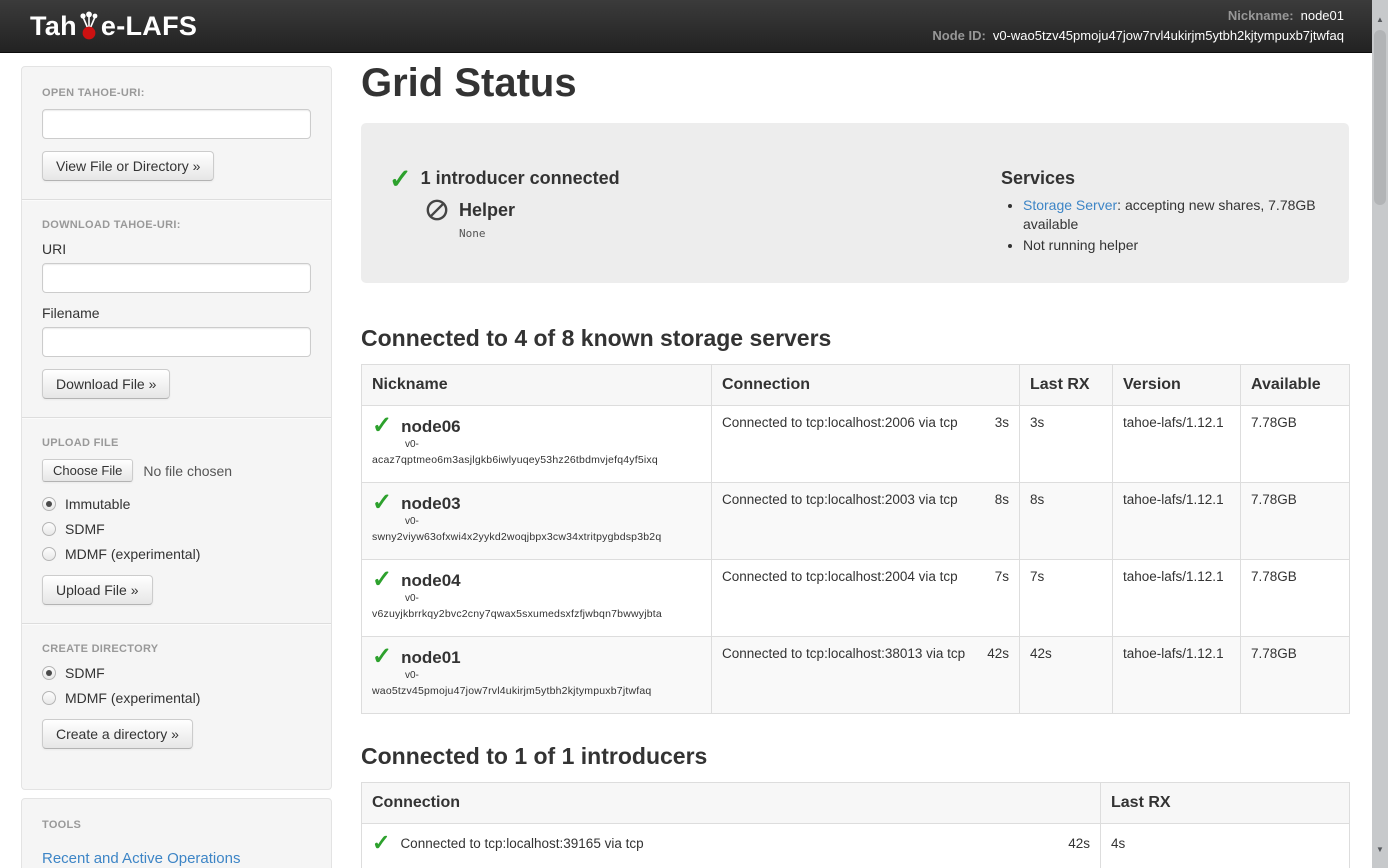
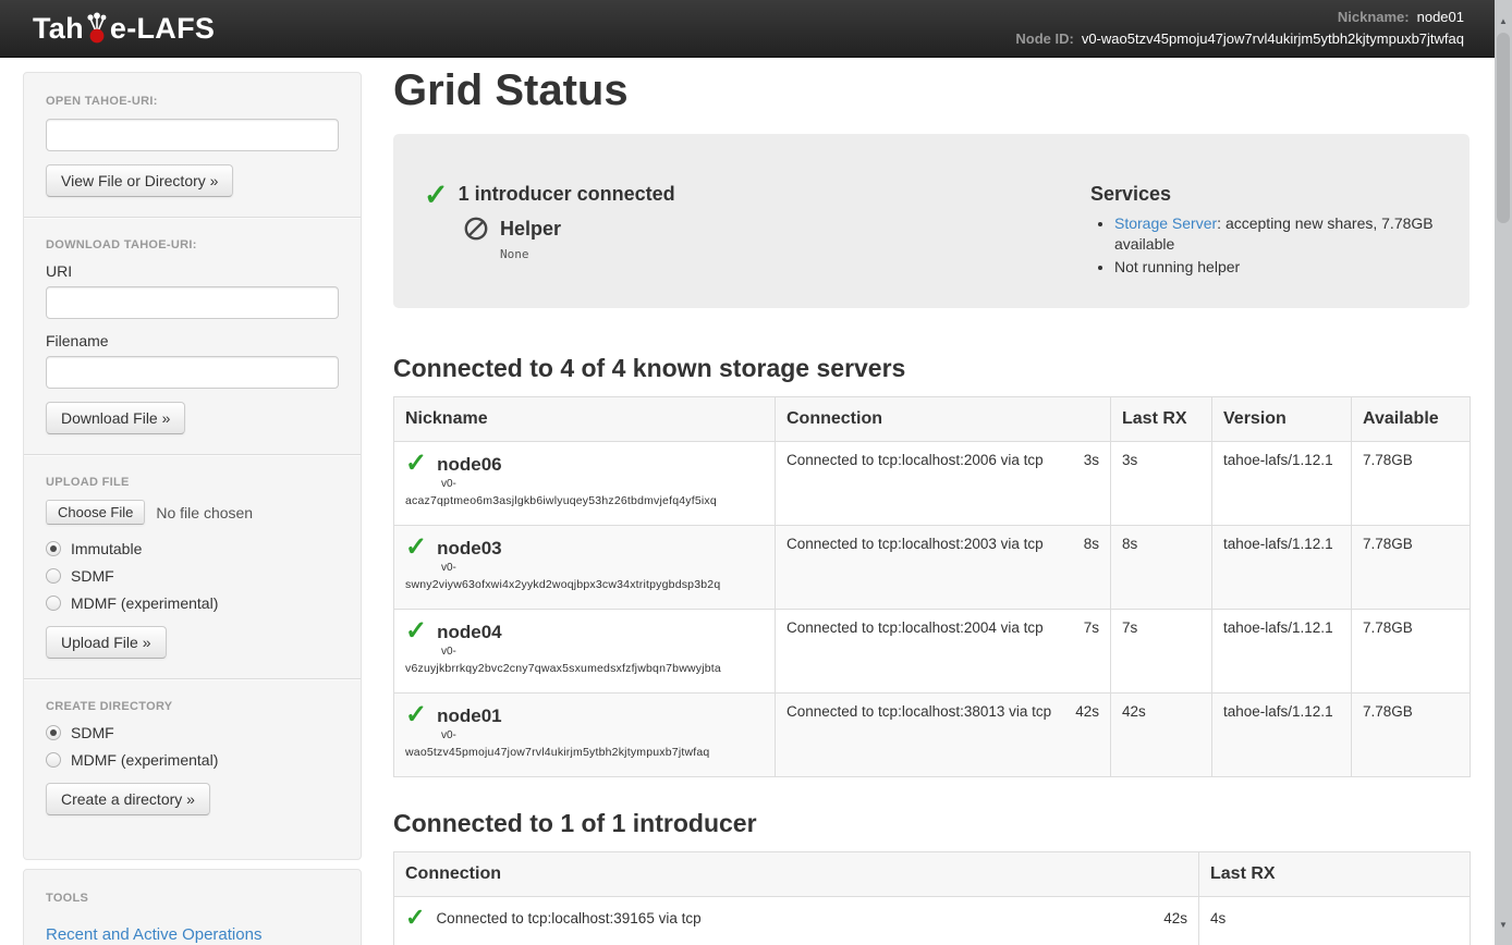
  Tah
  e-LAFS
  Nickname:
  node01
  Node ID:
  v0-wao5tzv45pmoju47jow7rvl4ukirjm5ytbh2kjtympuxb7jtwfaq
  OPEN TAHOE-URI:
  View File or Directory »
  DOWNLOAD TAHOE-URI:
  URI
  Filename
  Download File »
  UPLOAD FILE
  Choose File
  No file chosen
  Immutable
  SDMF
  MDMF (experimental)
  Upload File »
  CREATE DIRECTORY
  SDMF
  MDMF (experimental)
  Create a directory »
  TOOLS
  Recent and Active Operations
  Grid Status
  ✓
  1 introducer connected
  Helper
  None
  Services
  Storage Server: accepting new shares, 7.78GB available
  Not running helper
- Connected to 4 of 8 known storage servers
+ Connected to 4 of 4 known storage servers
  Nickname	Connection	Last RX	Version	Available
  ✓ node06 v0- acaz7qptmeo6m3asjlgkb6iwlyuqey53hz26tbdmvjefq4yf5ixq	Connected to tcp:localhost:2006 via tcp 3s	3s	tahoe-lafs/1.12.1	7.78GB
  ✓ node03 v0- swny2viyw63ofxwi4x2yykd2woqjbpx3cw34xtritpygbdsp3b2q	Connected to tcp:localhost:2003 via tcp 8s	8s	tahoe-lafs/1.12.1	7.78GB
  ✓ node04 v0- v6zuyjkbrrkqy2bvc2cny7qwax5sxumedsxfzfjwbqn7bwwyjbta	Connected to tcp:localhost:2004 via tcp 7s	7s	tahoe-lafs/1.12.1	7.78GB
  ✓ node01 v0- wao5tzv45pmoju47jow7rvl4ukirjm5ytbh2kjtympuxb7jtwfaq	Connected to tcp:localhost:38013 via tcp 42s	42s	tahoe-lafs/1.12.1	7.78GB
- Connected to 1 of 1 introducers
+ Connected to 1 of 1 introducer
  Connection	Last RX
  ✓ Connected to tcp:localhost:39165 via tcp 42s	4s
  ▲
  ▼
